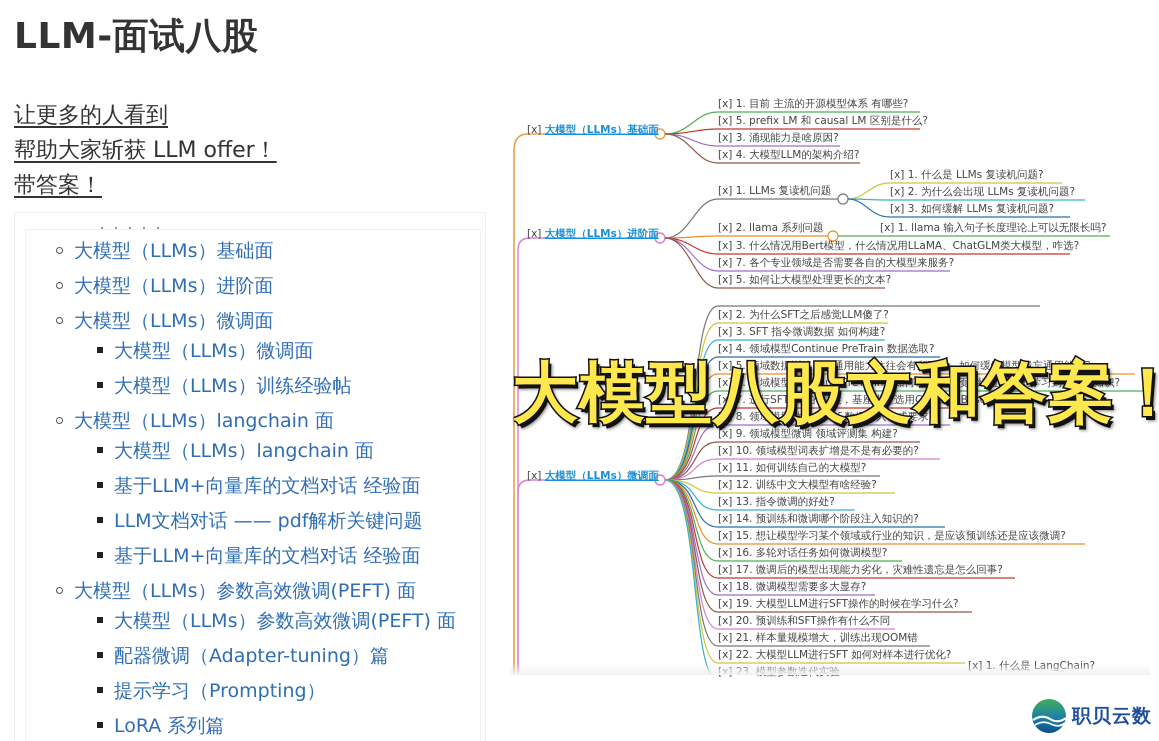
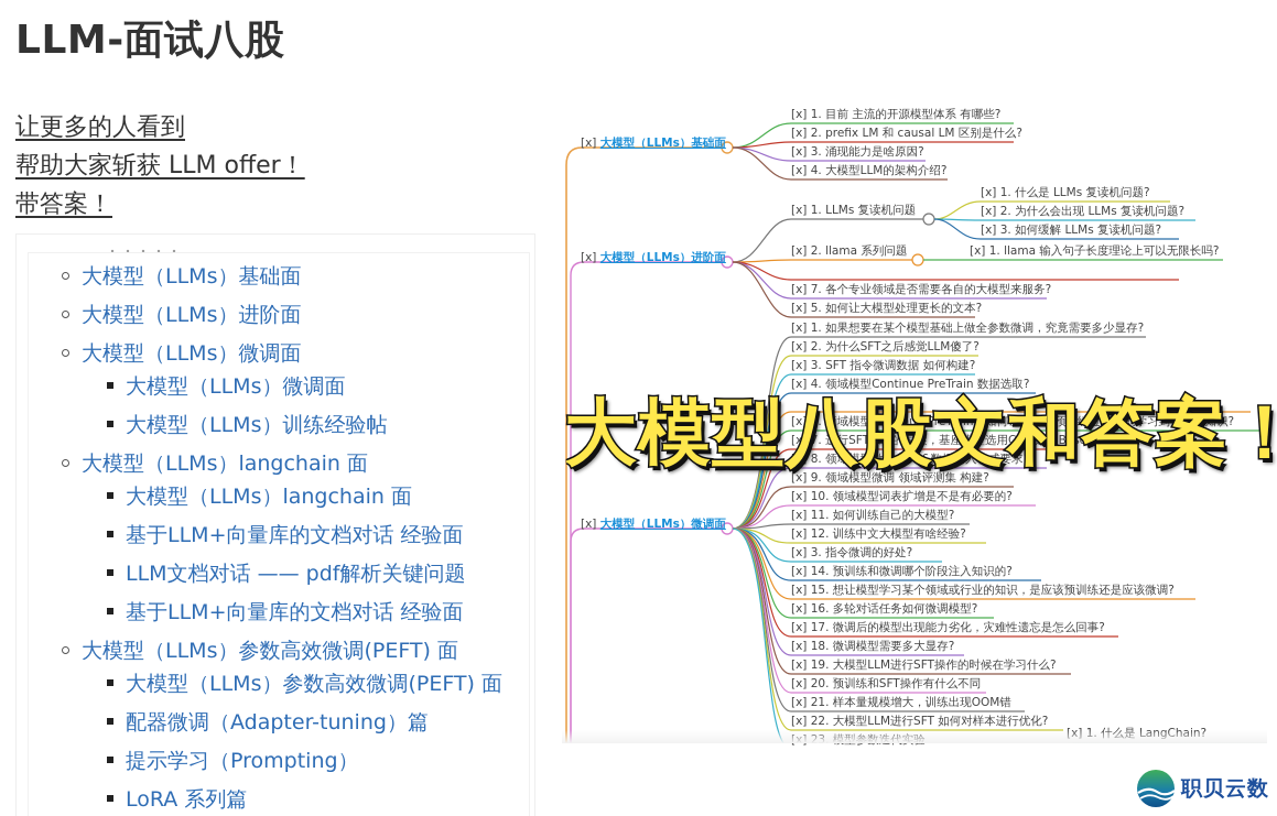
  LLM-面试八股
  让更多的人看到
  帮助大家斩获 LLM offer！
  带答案！
  大模型（LLMs）基础面
  大模型（LLMs）进阶面
  大模型（LLMs）微调面
  大模型（LLMs）微调面
  大模型（LLMs）训练经验帖
  大模型（LLMs）langchain 面
  大模型（LLMs）langchain 面
  基于LLM+向量库的文档对话 经验面
  LLM文档对话 —— pdf解析关键问题
  基于LLM+向量库的文档对话 经验面
  大模型（LLMs）参数高效微调(PEFT) 面
  大模型（LLMs）参数高效微调(PEFT) 面
  配器微调（Adapter-tuning）篇
  提示学习（Prompting）
  LoRA 系列篇
  [x] 大模型（LLMs）基础面
  [x] 大模型（LLMs）进阶面
  [x] 大模型（LLMs）微调面
  [x] 1. 目前 主流的开源模型体系 有哪些?
- [x] 5. prefix LM 和 causal LM 区别是什么?
+ [x] 2. prefix LM 和 causal LM 区别是什么?
  [x] 3. 涌现能力是啥原因?
  [x] 4. 大模型LLM的架构介绍?
  [x] 1. LLMs 复读机问题
  [x] 1. 什么是 LLMs 复读机问题?
  [x] 2. 为什么会出现 LLMs 复读机问题?
  [x] 3. 如何缓解 LLMs 复读机问题?
  [x] 2. llama 系列问题
  [x] 1. llama 输入句子长度理论上可以无限长吗?
- [x] 3. 什么情况用Bert模型，什么情况用LLaMA、ChatGLM类大模型，咋选?
  [x] 7. 各个专业领域是否需要各自的大模型来服务?
  [x] 5. 如何让大模型处理更长的文本?
+ [x] 1. 如果想要在某个模型基础上做全参数微调，究竟需要多少显存?
  [x] 2. 为什么SFT之后感觉LLM傻了?
  [x] 3. SFT 指令微调数据 如何构建?
  [x] 4. 领域模型Continue PreTrain 数据选取?
- [x] 5. 领域数据训练后，通用能力往往会有所下降，如何缓解模型遗忘通用能力?
  [x] 6. 领域模型Continue PreTrain，如何让模型在预训练过程中就学习到更多的知识?
  [x] 7. 进行SFT操作的时候，基座模型选用Chat还是Base?
  [x] 8. 领域模型微调 指令&数据输入格式要求?
  [x] 9. 领域模型微调 领域评测集 构建?
  [x] 10. 领域模型词表扩增是不是有必要的?
  [x] 11. 如何训练自己的大模型?
  [x] 12. 训练中文大模型有啥经验?
- [x] 13. 指令微调的好处?
+ [x] 3. 指令微调的好处?
  [x] 14. 预训练和微调哪个阶段注入知识的?
  [x] 15. 想让模型学习某个领域或行业的知识，是应该预训练还是应该微调?
  [x] 16. 多轮对话任务如何微调模型?
  [x] 17. 微调后的模型出现能力劣化，灾难性遗忘是怎么回事?
  [x] 18. 微调模型需要多大显存?
  [x] 19. 大模型LLM进行SFT操作的时候在学习什么?
  [x] 20. 预训练和SFT操作有什么不同
  [x] 21. 样本量规模增大，训练出现OOM错
  [x] 22. 大模型LLM进行SFT 如何对样本进行优化?
  大模型八股文和答案！
  职贝云数
